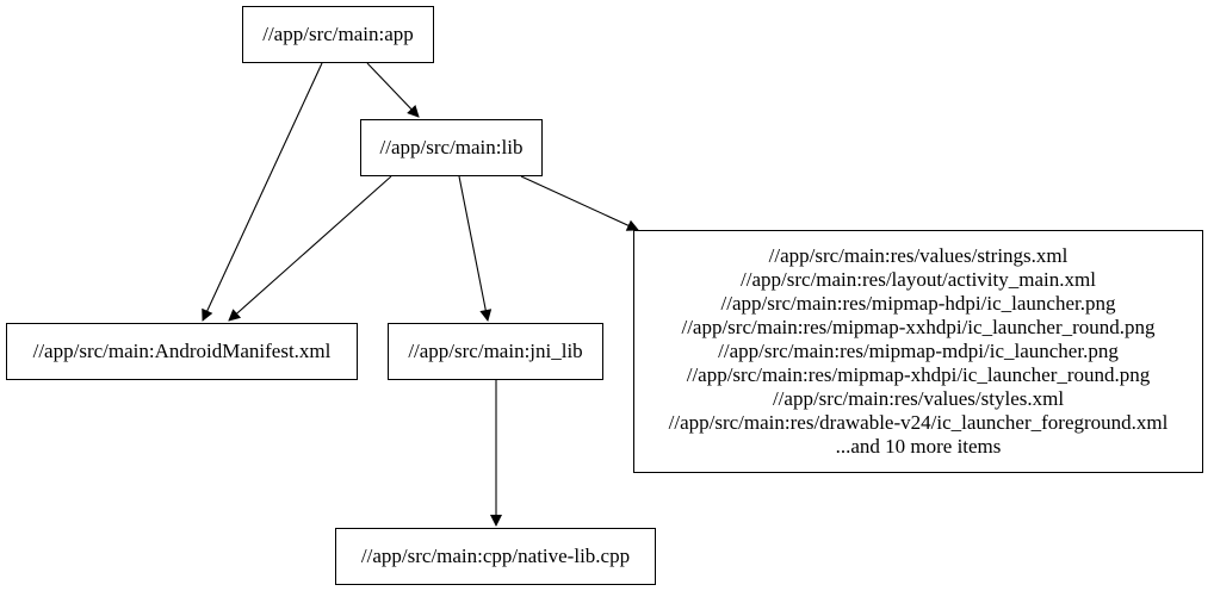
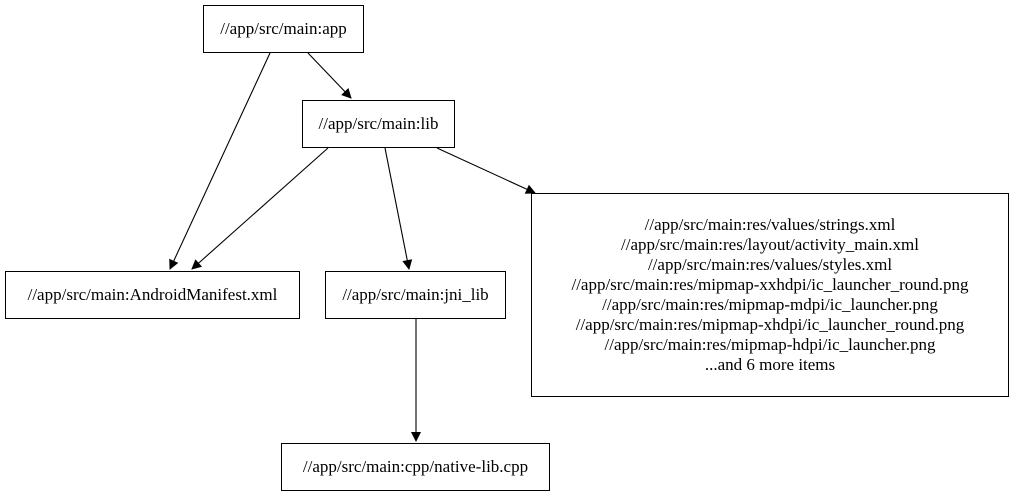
  //app/src/main:app
  //app/src/main:lib
  //app/src/main:AndroidManifest.xml
  //app/src/main:jni_lib
  //app/src/main:res/values/strings.xml
  //app/src/main:res/layout/activity_main.xml
- //app/src/main:res/mipmap-hdpi/ic_launcher.png
+ //app/src/main:res/values/styles.xml
  //app/src/main:res/mipmap-xxhdpi/ic_launcher_round.png
  //app/src/main:res/mipmap-mdpi/ic_launcher.png
  //app/src/main:res/mipmap-xhdpi/ic_launcher_round.png
- //app/src/main:res/values/styles.xml
+ //app/src/main:res/mipmap-hdpi/ic_launcher.png
- //app/src/main:res/drawable-v24/ic_launcher_foreground.xml
- ...and 10 more items
+ ...and 6 more items
  //app/src/main:cpp/native-lib.cpp
